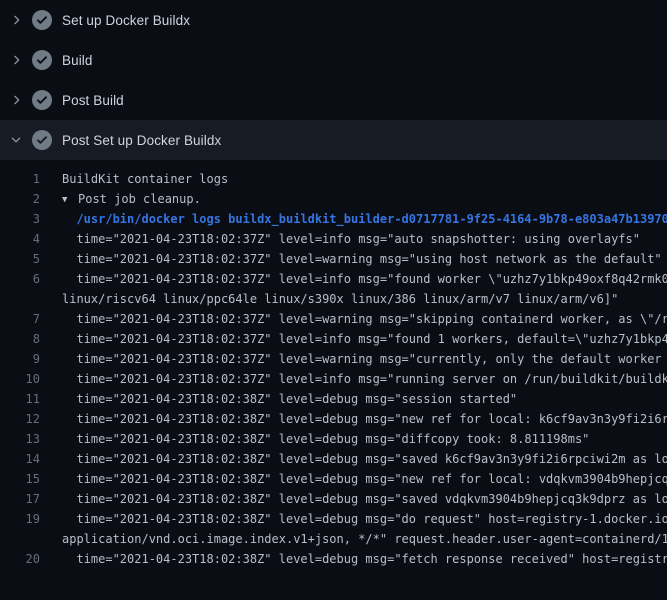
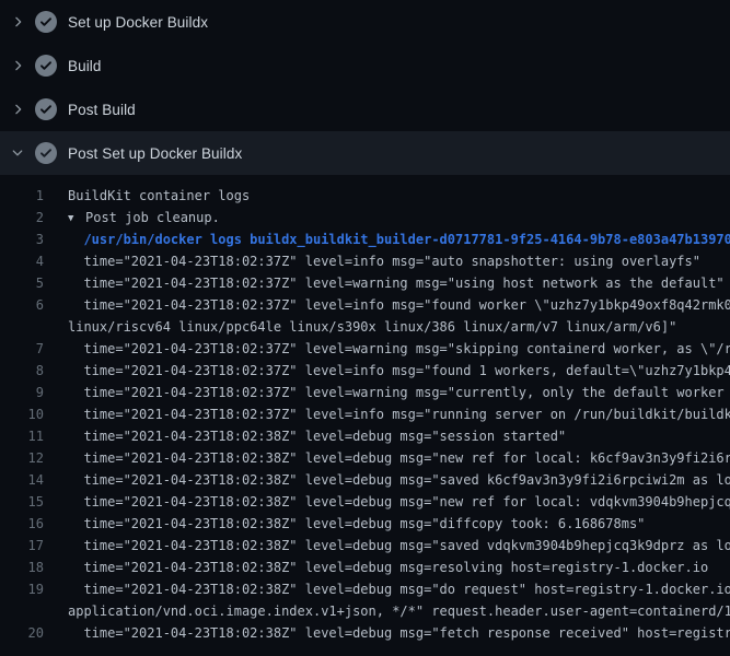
  Set up Docker Buildx
  Build
  Post Build
  Post Set up Docker Buildx
  1
  BuildKit container logs
  2
  ▼ Post job cleanup.
  3
  /usr/bin/docker logs buildx_buildkit_builder-d0717781-9f25-4164-9b78-e803a47b13970
  4
  time="2021-04-23T18:02:37Z" level=info msg="auto snapshotter: using overlayfs"
  5
  time="2021-04-23T18:02:37Z" level=warning msg="using host network as the default"
  6
  time="2021-04-23T18:02:37Z" level=info msg="found worker \"uzhz7y1bkp49oxf8q42rmk0
  linux/riscv64 linux/ppc64le linux/s390x linux/386 linux/arm/v7 linux/arm/v6]"
  7
  time="2021-04-23T18:02:37Z" level=warning msg="skipping containerd worker, as \"/r
  8
  time="2021-04-23T18:02:37Z" level=info msg="found 1 workers, default=\"uzhz7y1bkp4
  9
  time="2021-04-23T18:02:37Z" level=warning msg="currently, only the default worker
  10
  time="2021-04-23T18:02:37Z" level=info msg="running server on /run/buildkit/buildk
  11
  time="2021-04-23T18:02:38Z" level=debug msg="session started"
  12
  time="2021-04-23T18:02:38Z" level=debug msg="new ref for local: k6cf9av3n3y9fi2i6r
- 13
- time="2021-04-23T18:02:38Z" level=debug msg="diffcopy took: 8.811198ms"
  14
  time="2021-04-23T18:02:38Z" level=debug msg="saved k6cf9av3n3y9fi2i6rpciwi2m as lo
  15
  time="2021-04-23T18:02:38Z" level=debug msg="new ref for local: vdqkvm3904b9hepjcq
+ 16
+ time="2021-04-23T18:02:38Z" level=debug msg="diffcopy took: 6.168678ms"
  17
  time="2021-04-23T18:02:38Z" level=debug msg="saved vdqkvm3904b9hepjcq3k9dprz as lo
+ 18
+ time="2021-04-23T18:02:38Z" level=debug msg=resolving host=registry-1.docker.io
  19
  time="2021-04-23T18:02:38Z" level=debug msg="do request" host=registry-1.docker.io
  application/vnd.oci.image.index.v1+json, */*" request.header.user-agent=containerd/1
  20
  time="2021-04-23T18:02:38Z" level=debug msg="fetch response received" host=registr
